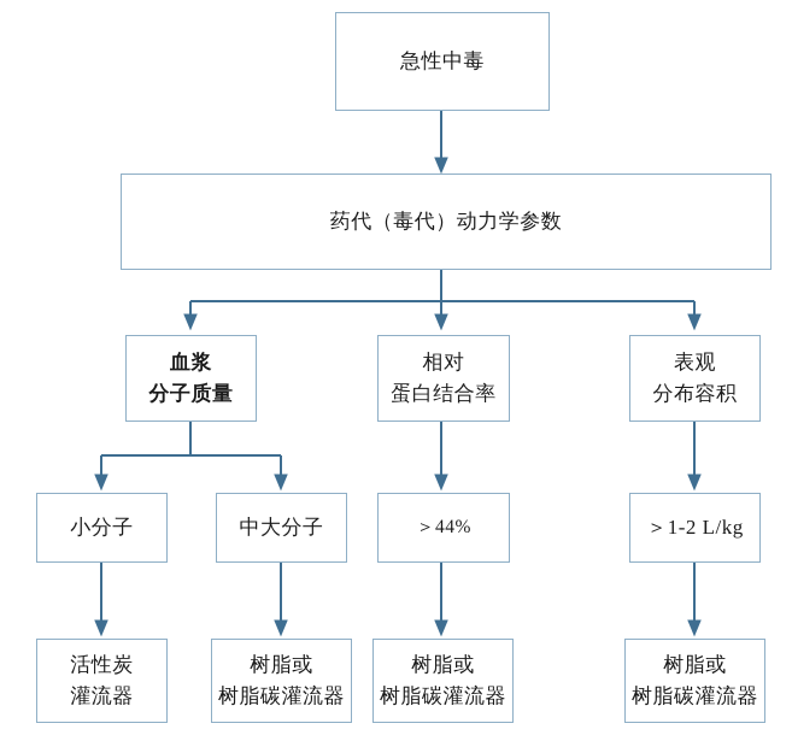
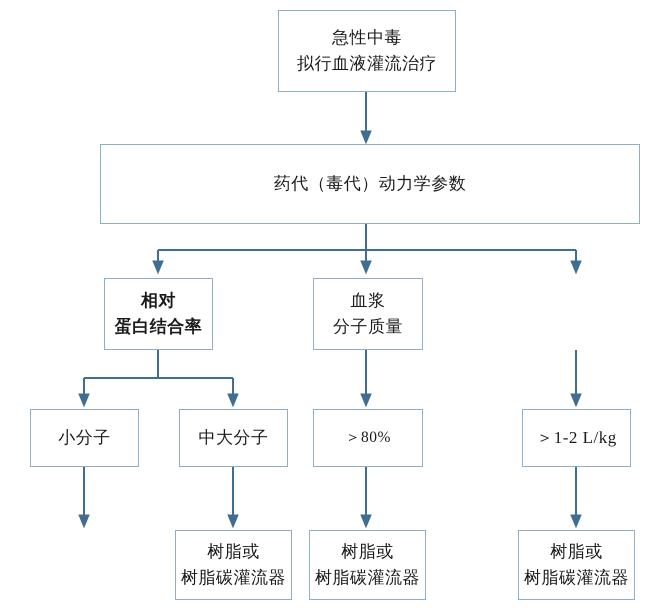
  急性中毒
+ 拟行血液灌流治疗
  药代（毒代）动力学参数
- 血浆
+ 相对
- 分子质量
+ 蛋白结合率
- 相对
+ 血浆
- 蛋白结合率
+ 分子质量
- 表观
- 分布容积
  小分子
  中大分子
- ＞44%
+ ＞80%
  ＞1-2 L/kg
- 活性炭
- 灌流器
  树脂或
  树脂碳灌流器
  树脂或
  树脂碳灌流器
  树脂或
  树脂碳灌流器
